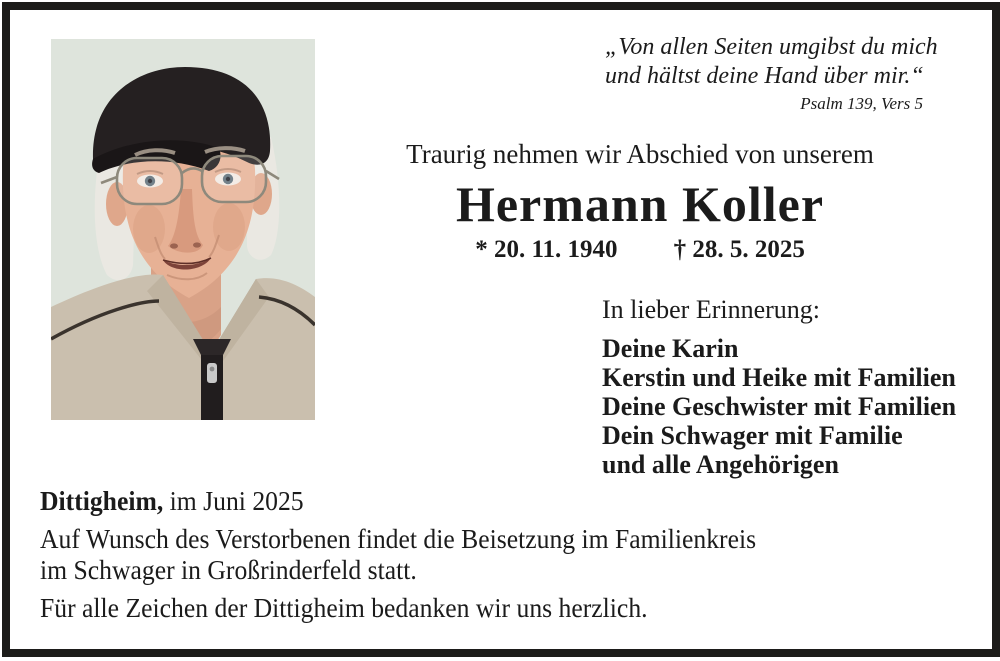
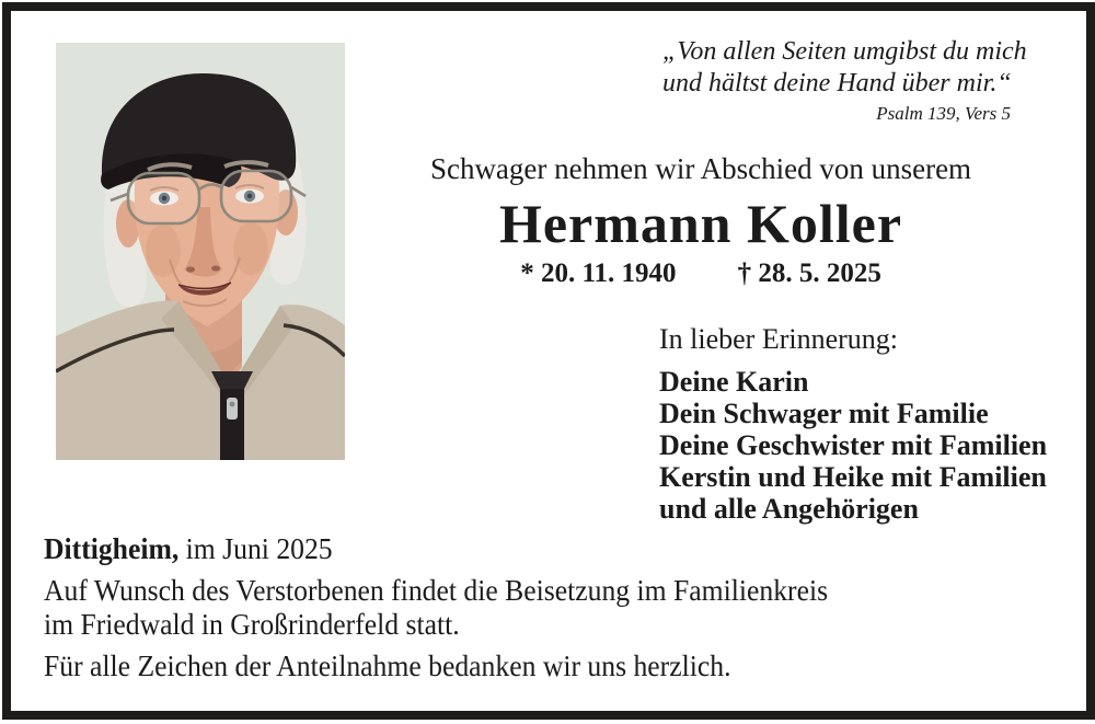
  „Von allen Seiten umgibst du mich
  und hältst deine Hand über mir.“
  Psalm 139, Vers 5
- Traurig nehmen wir Abschied von unserem
+ Schwager nehmen wir Abschied von unserem
  Hermann Koller
  * 20. 11. 1940
  † 28. 5. 2025
  In lieber Erinnerung:
  Deine Karin
- Kerstin und Heike mit Familien
+ Dein Schwager mit Familie
  Deine Geschwister mit Familien
- Dein Schwager mit Familie
+ Kerstin und Heike mit Familien
  und alle Angehörigen
  Dittigheim, im Juni 2025
  Auf Wunsch des Verstorbenen findet die Beisetzung im Familienkreis
- im Schwager in Großrinderfeld statt.
+ im Friedwald in Großrinderfeld statt.
- Für alle Zeichen der Dittigheim bedanken wir uns herzlich.
+ Für alle Zeichen der Anteilnahme bedanken wir uns herzlich.
